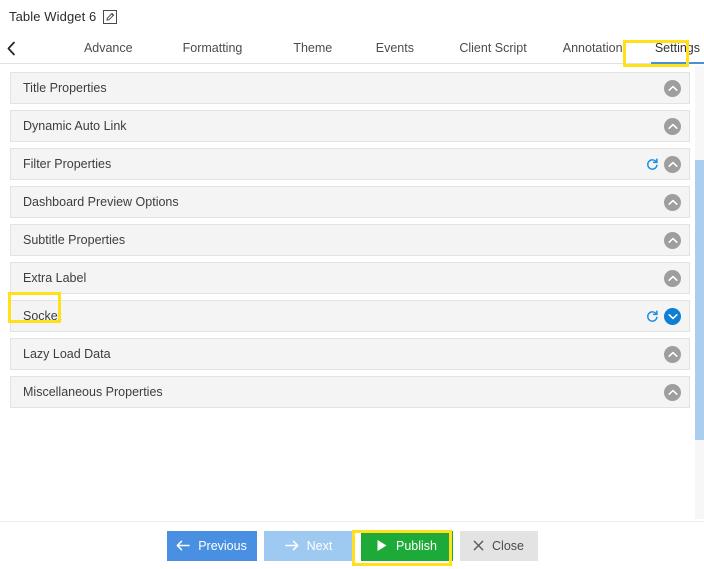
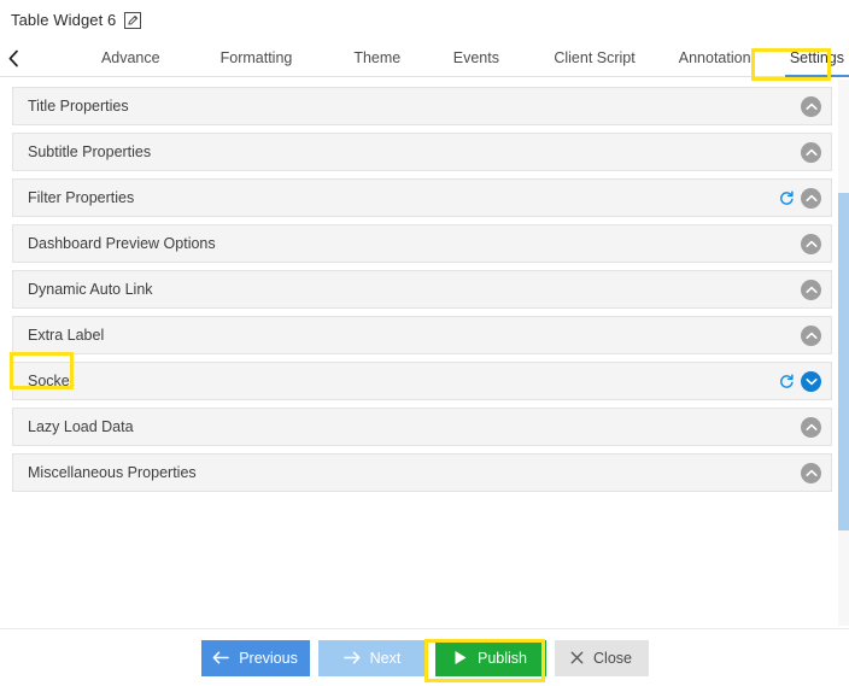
  Table Widget 6
  Advance
  Formatting
  Theme
  Events
  Client Script
  Annotation
  Settings
  Title Properties
- Dynamic Auto Link
+ Subtitle Properties
  Filter Properties
  Dashboard Preview Options
- Subtitle Properties
+ Dynamic Auto Link
  Extra Label
  Socket
  Lazy Load Data
  Miscellaneous Properties
  Previous
  Next
  Publish
  Close
